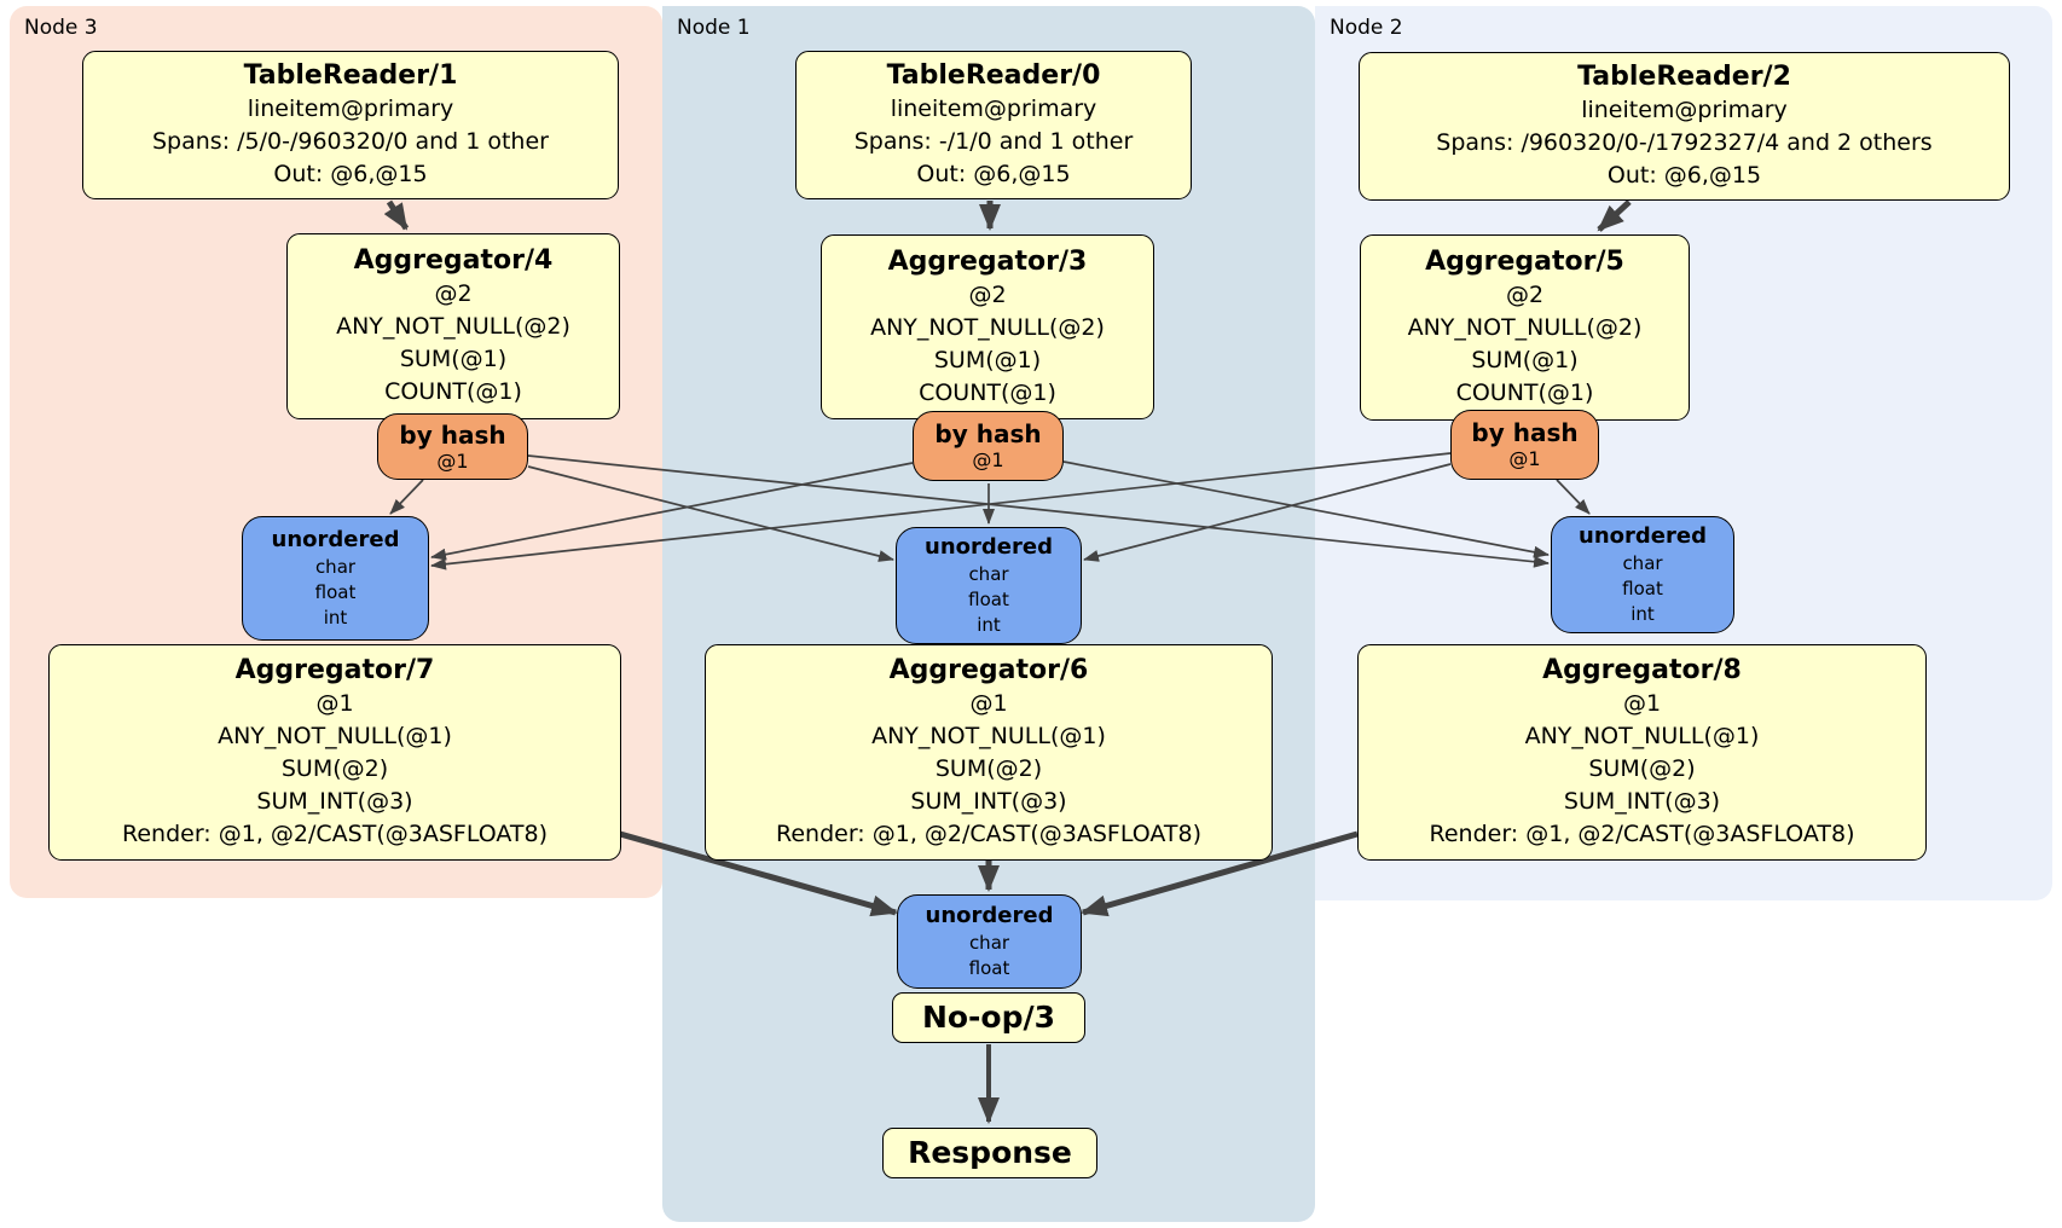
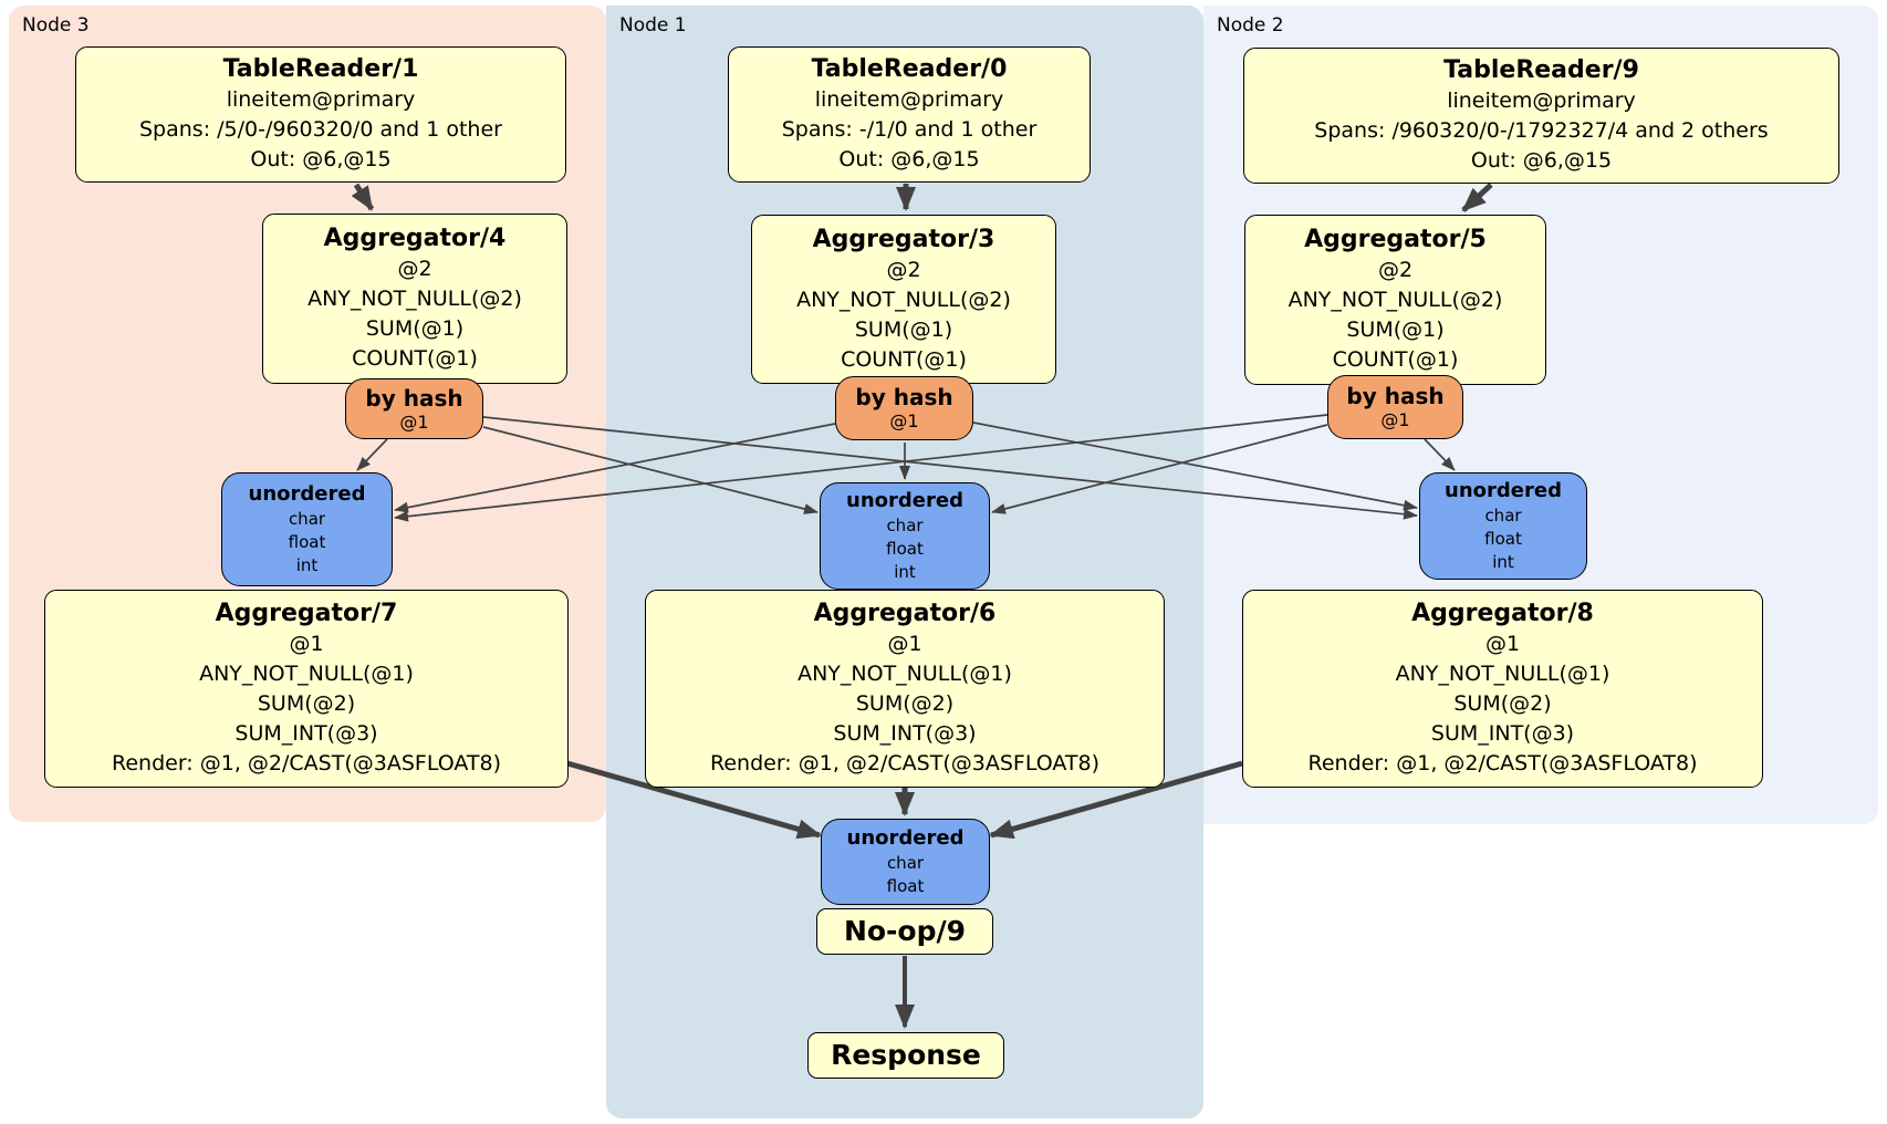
  Node 3
  Node 1
  Node 2
  TableReader/1
  lineitem@primary
  Spans: /5/0-/960320/0 and 1 other
  Out: @6,@15
  Aggregator/4
  @2
  ANY_NOT_NULL(@2)
  SUM(@1)
  COUNT(@1)
  TableReader/0
  lineitem@primary
  Spans: -/1/0 and 1 other
  Out: @6,@15
  Aggregator/3
  @2
  ANY_NOT_NULL(@2)
  SUM(@1)
  COUNT(@1)
- TableReader/2
+ TableReader/9
  lineitem@primary
  Spans: /960320/0-/1792327/4 and 2 others
  Out: @6,@15
  Aggregator/5
  @2
  ANY_NOT_NULL(@2)
  SUM(@1)
  COUNT(@1)
  by hash
  @1
  by hash
  @1
  by hash
  @1
  unordered
  char
  float
  int
  unordered
  char
  float
  int
  unordered
  char
  float
  int
  Aggregator/7
  @1
  ANY_NOT_NULL(@1)
  SUM(@2)
  SUM_INT(@3)
  Render: @1, @2/CAST(@3ASFLOAT8)
  Aggregator/6
  @1
  ANY_NOT_NULL(@1)
  SUM(@2)
  SUM_INT(@3)
  Render: @1, @2/CAST(@3ASFLOAT8)
  Aggregator/8
  @1
  ANY_NOT_NULL(@1)
  SUM(@2)
  SUM_INT(@3)
  Render: @1, @2/CAST(@3ASFLOAT8)
  unordered
  char
  float
- No-op/3
+ No-op/9
  Response
